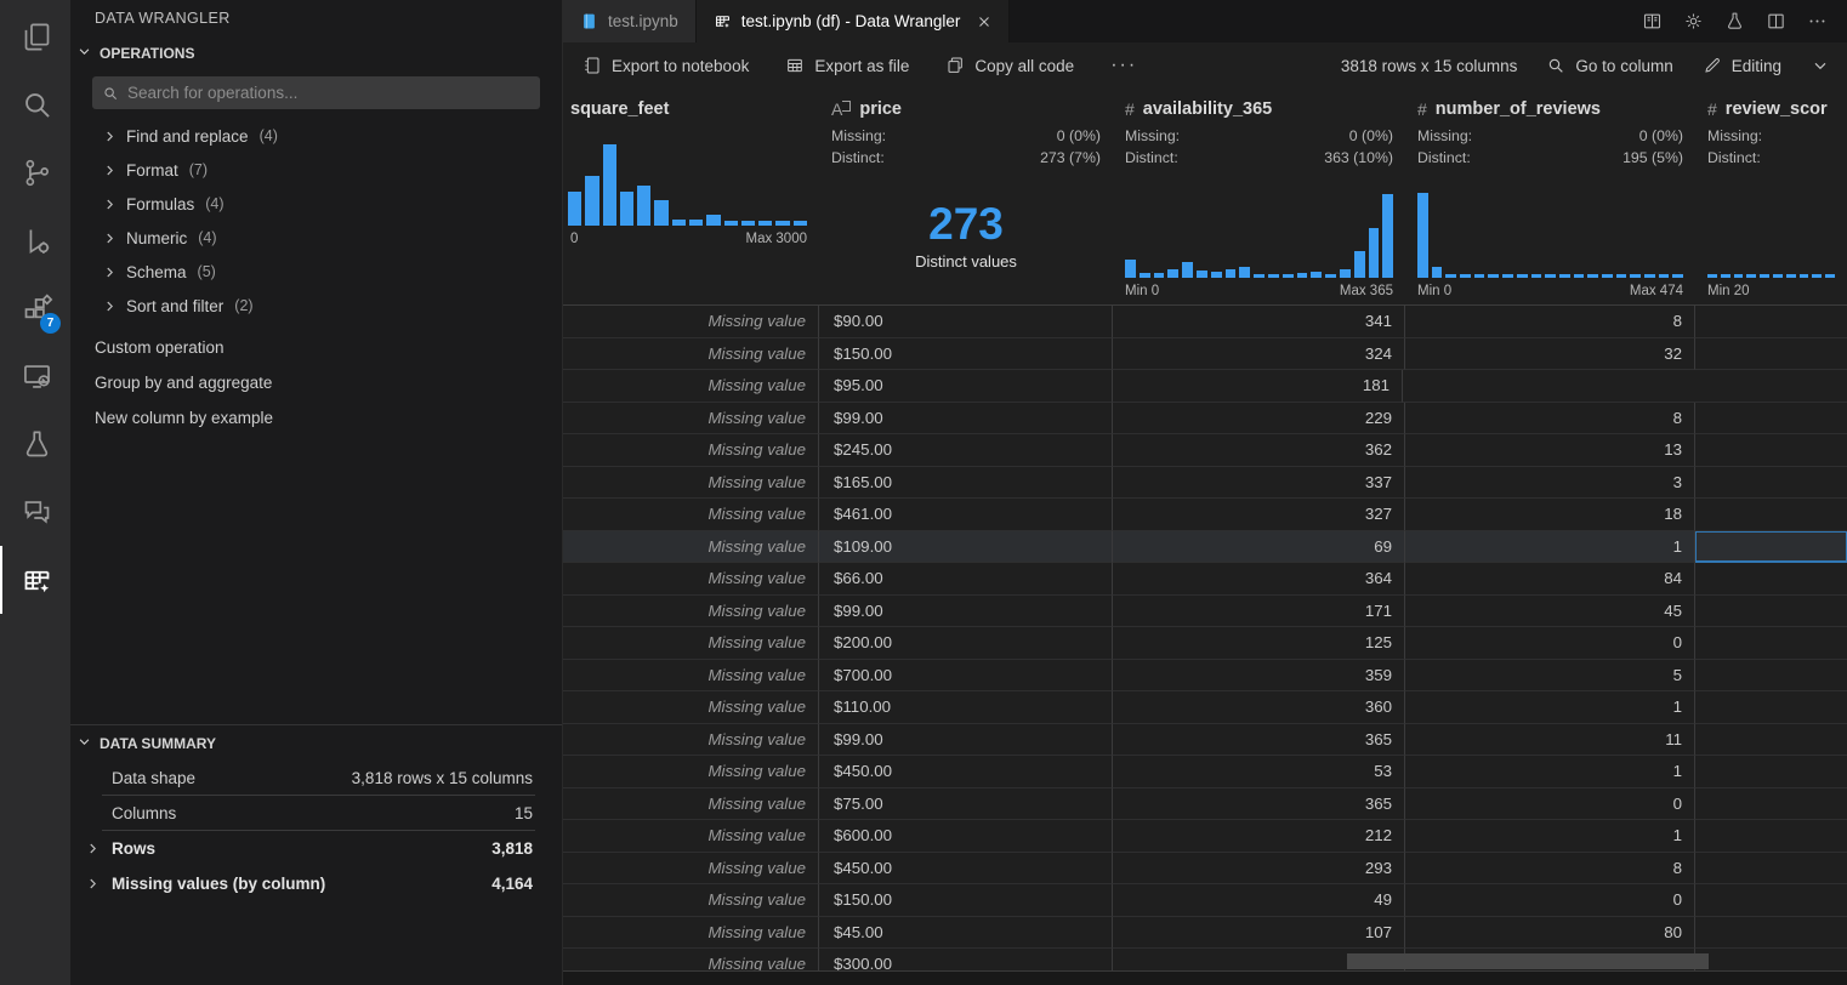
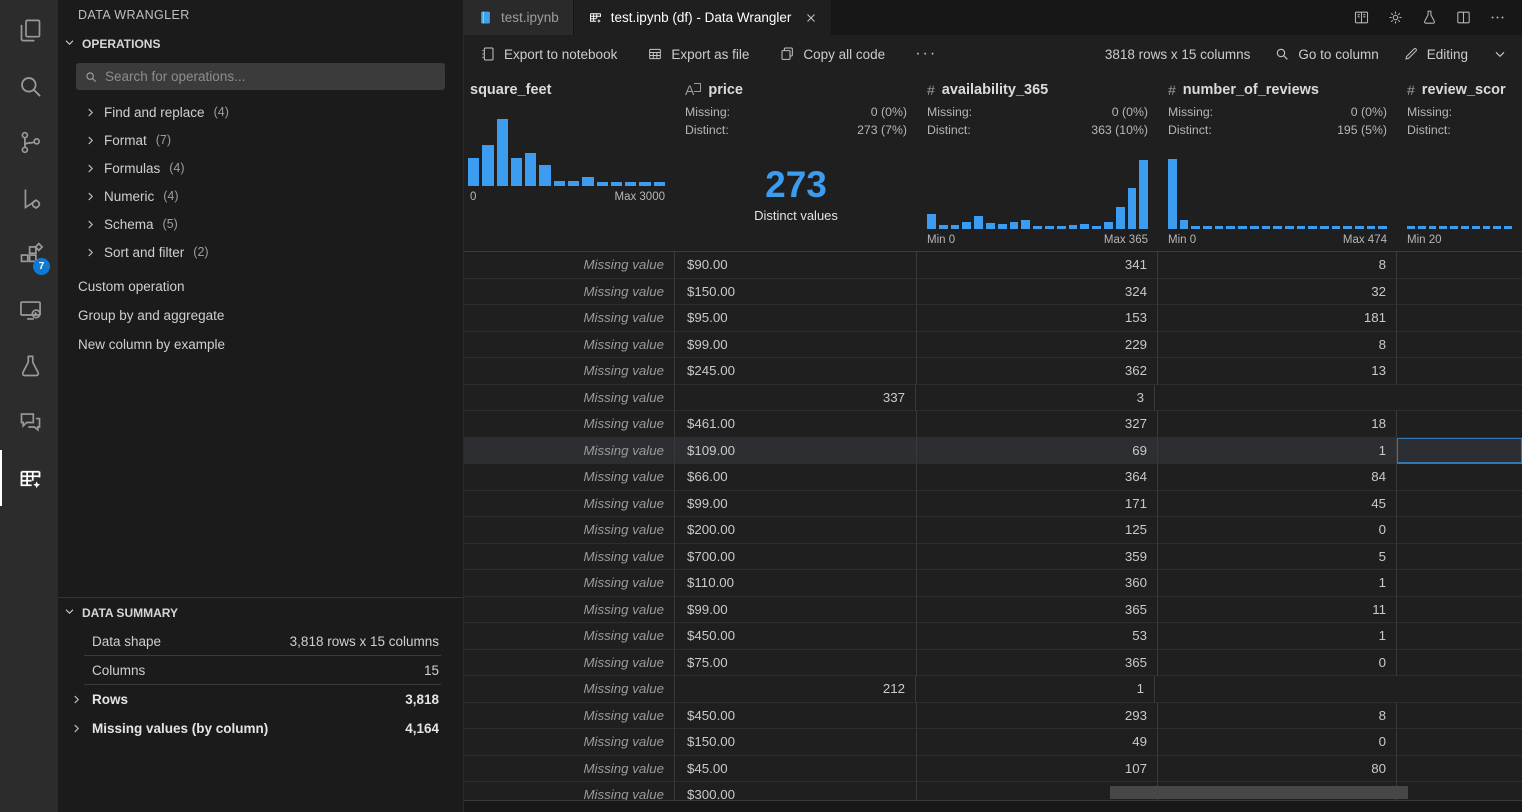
  7
  DATA WRANGLER
  OPERATIONS
  Search for operations...
  Find and replace
  (4)
  Format
  (7)
  Formulas
  (4)
  Numeric
  (4)
  Schema
  (5)
  Sort and filter
  (2)
  Custom operation
  Group by and aggregate
  New column by example
  DATA SUMMARY
  Data shape
  3,818 rows x 15 columns
  Columns
  15
  Rows
  3,818
  Missing values (by column)
  4,164
  test.ipynb
  test.ipynb (df) - Data Wrangler
  Export to notebook
  Export as file
  Copy all code
  ···
  3818 rows x 15 columns
  Go to column
  Editing
  square_feet
  0
  Max 3000
  A
  price
  Missing:
  0 (0%)
  Distinct:
  273 (7%)
  273
  Distinct values
  #
  availability_365
  Missing:
  0 (0%)
  Distinct:
  363 (10%)
  Min 0
  Max 365
  #
  number_of_reviews
  Missing:
  0 (0%)
  Distinct:
  195 (5%)
  Min 0
  Max 474
  #
  review_scor
  Missing:
  Distinct:
  Min 20
  Missing value
  $90.00
  341
  8
  Missing value
  $150.00
  324
  32
  Missing value
  $95.00
+ 153
  181
  Missing value
  $99.00
  229
  8
  Missing value
  $245.00
  362
  13
  Missing value
- $165.00
  337
  3
  Missing value
  $461.00
  327
  18
  Missing value
  $109.00
  69
  1
  Missing value
  $66.00
  364
  84
  Missing value
  $99.00
  171
  45
  Missing value
  $200.00
  125
  0
  Missing value
  $700.00
  359
  5
  Missing value
  $110.00
  360
  1
  Missing value
  $99.00
  365
  11
  Missing value
  $450.00
  53
  1
  Missing value
  $75.00
  365
  0
  Missing value
- $600.00
  212
  1
  Missing value
  $450.00
  293
  8
  Missing value
  $150.00
  49
  0
  Missing value
  $45.00
  107
  80
  Missing value
  $300.00
